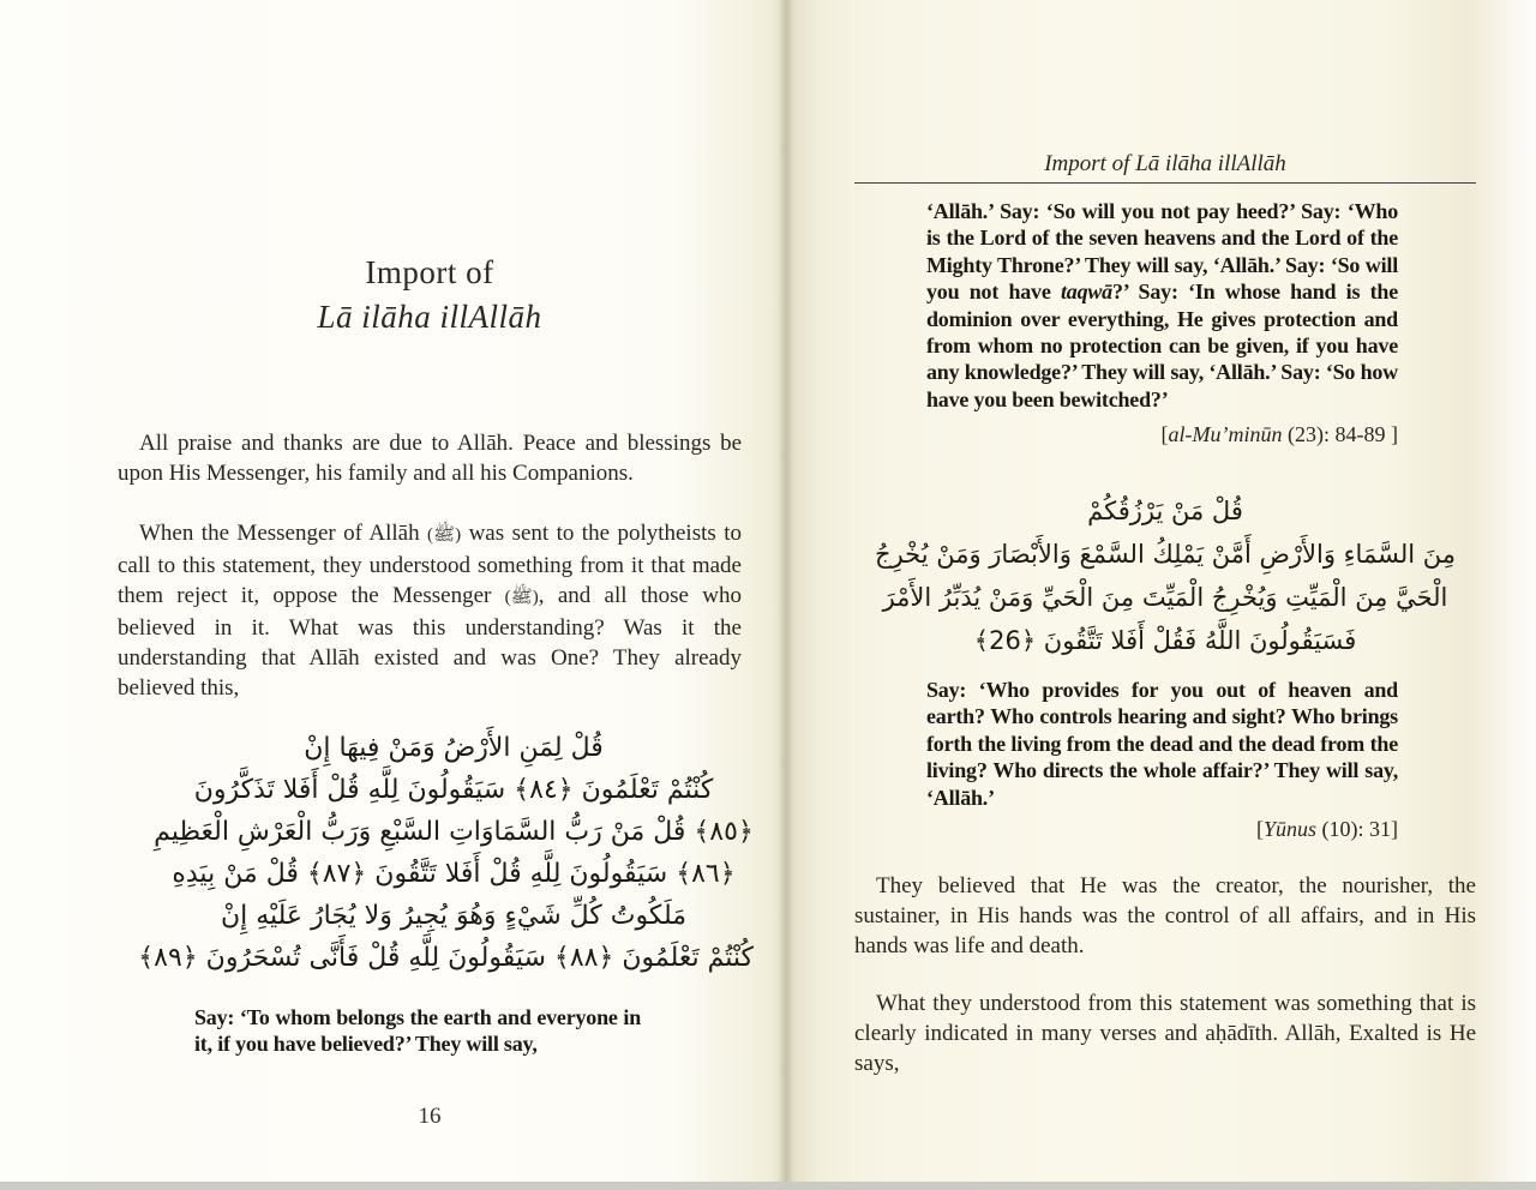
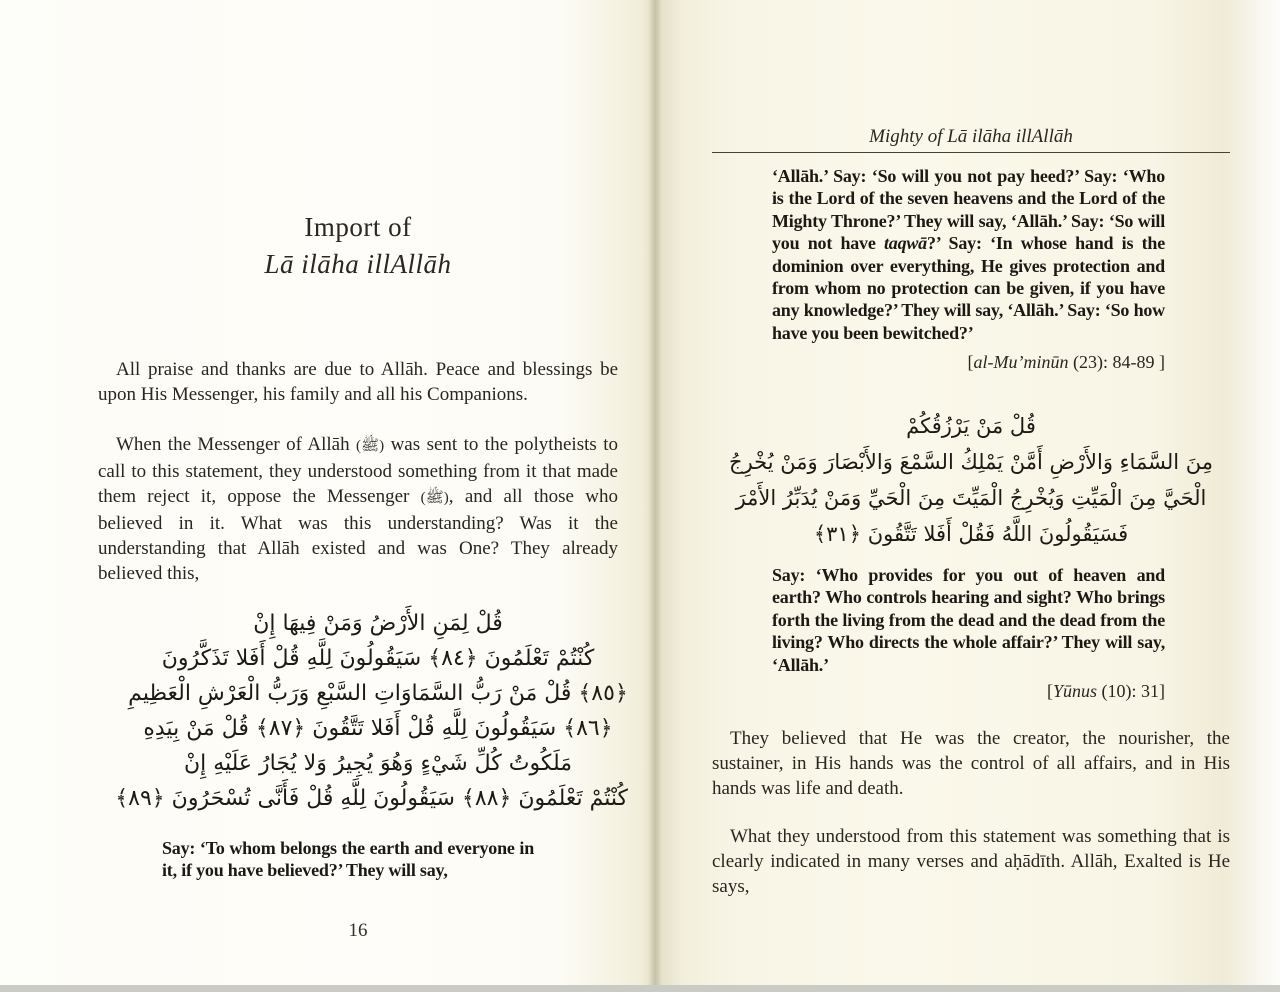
  Import of
  Lā ilāha illAllāh
  All praise and thanks are due to Allāh. Peace and blessings be upon His Messenger, his family and all his Companions.
  When the Messenger of Allāh (ﷺ) was sent to the polytheists to call to this statement, they understood something from it that made them reject it, oppose the Messenger (ﷺ), and all those who believed in it. What was this understanding? Was it the understanding that Allāh existed and was One? They already believed this,
  قُلْ لِمَنِ الأَرْضُ وَمَنْ فِيهَا إِنْ
  كُنْتُمْ تَعْلَمُونَ ﴿٨٤﴾ سَيَقُولُونَ لِلَّهِ قُلْ أَفَلا تَذَكَّرُونَ
  ﴿٨٥﴾ قُلْ مَنْ رَبُّ السَّمَاوَاتِ السَّبْعِ وَرَبُّ الْعَرْشِ الْعَظِيمِ
  ﴿٨٦﴾ سَيَقُولُونَ لِلَّهِ قُلْ أَفَلا تَتَّقُونَ ﴿٨٧﴾ قُلْ مَنْ بِيَدِهِ
  مَلَكُوتُ كُلِّ شَيْءٍ وَهُوَ يُجِيرُ وَلا يُجَارُ عَلَيْهِ إِنْ
  كُنْتُمْ تَعْلَمُونَ ﴿٨٨﴾ سَيَقُولُونَ لِلَّهِ قُلْ فَأَنَّى تُسْحَرُونَ ﴿٨٩﴾
  Say: ‘To whom belongs the earth and everyone in it, if you have believed?’ They will say,
  16
- Import of Lā ilāha illAllāh
+ Mighty of Lā ilāha illAllāh
  ‘Allāh.’ Say: ‘So will you not pay heed?’ Say: ‘Who is the Lord of the seven heavens and the Lord of the Mighty Throne?’ They will say, ‘Allāh.’ Say: ‘So will you not have taqwā?’ Say: ‘In whose hand is the dominion over everything, He gives protection and from whom no protection can be given, if you have any knowledge?’ They will say, ‘Allāh.’ Say: ‘So how have you been bewitched?’
  [al-Mu’minūn (23): 84-89 ]
  قُلْ مَنْ يَرْزُقُكُمْ
  مِنَ السَّمَاءِ وَالأَرْضِ أَمَّنْ يَمْلِكُ السَّمْعَ وَالأَبْصَارَ وَمَنْ يُخْرِجُ
  الْحَيَّ مِنَ الْمَيِّتِ وَيُخْرِجُ الْمَيِّتَ مِنَ الْحَيِّ وَمَنْ يُدَبِّرُ الأَمْرَ
- فَسَيَقُولُونَ اللَّهُ فَقُلْ أَفَلا تَتَّقُونَ ﴿26﴾
+ فَسَيَقُولُونَ اللَّهُ فَقُلْ أَفَلا تَتَّقُونَ ﴿٣١﴾
  Say: ‘Who provides for you out of heaven and earth? Who controls hearing and sight? Who brings forth the living from the dead and the dead from the living? Who directs the whole affair?’ They will say, ‘Allāh.’
  [Yūnus (10): 31]
  They believed that He was the creator, the nourisher, the sustainer, in His hands was the control of all affairs, and in His hands was life and death.
  What they understood from this statement was something that is clearly indicated in many verses and aḥādīth. Allāh, Exalted is He says,
